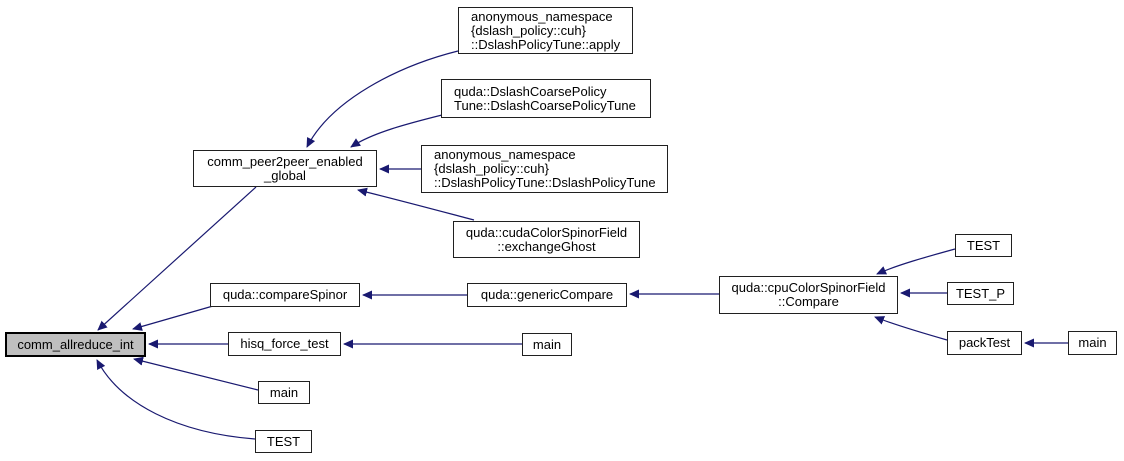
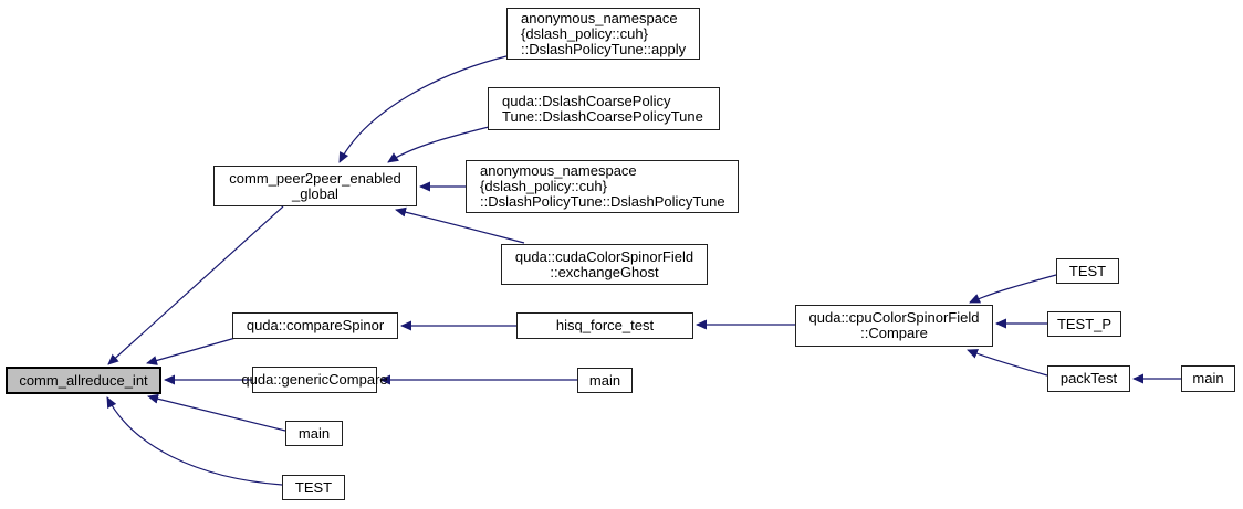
  comm_allreduce_int
  comm_peer2peer_enabled
  _global
  anonymous_namespace
  {dslash_policy::cuh}
  ::DslashPolicyTune::apply
  quda::DslashCoarsePolicy
  Tune::DslashCoarsePolicyTune
  anonymous_namespace
  {dslash_policy::cuh}
  ::DslashPolicyTune::DslashPolicyTune
  quda::cudaColorSpinorField
  ::exchangeGhost
  quda::compareSpinor
- quda::genericCompare
+ hisq_force_test
  quda::cpuColorSpinorField
  ::Compare
  TEST
  TEST_P
  packTest
  main
- hisq_force_test
+ quda::genericCompare
  main
  main
  TEST
